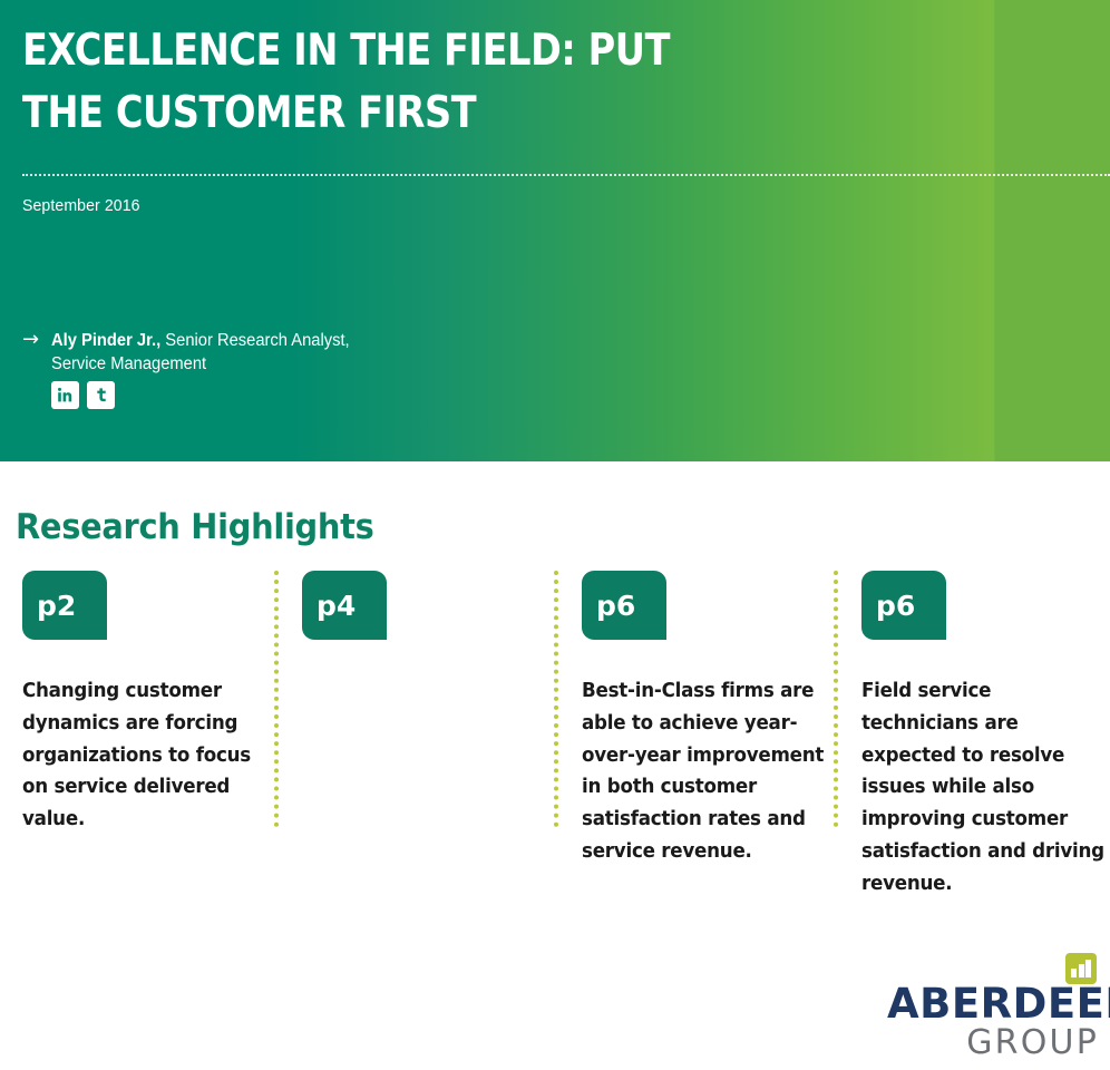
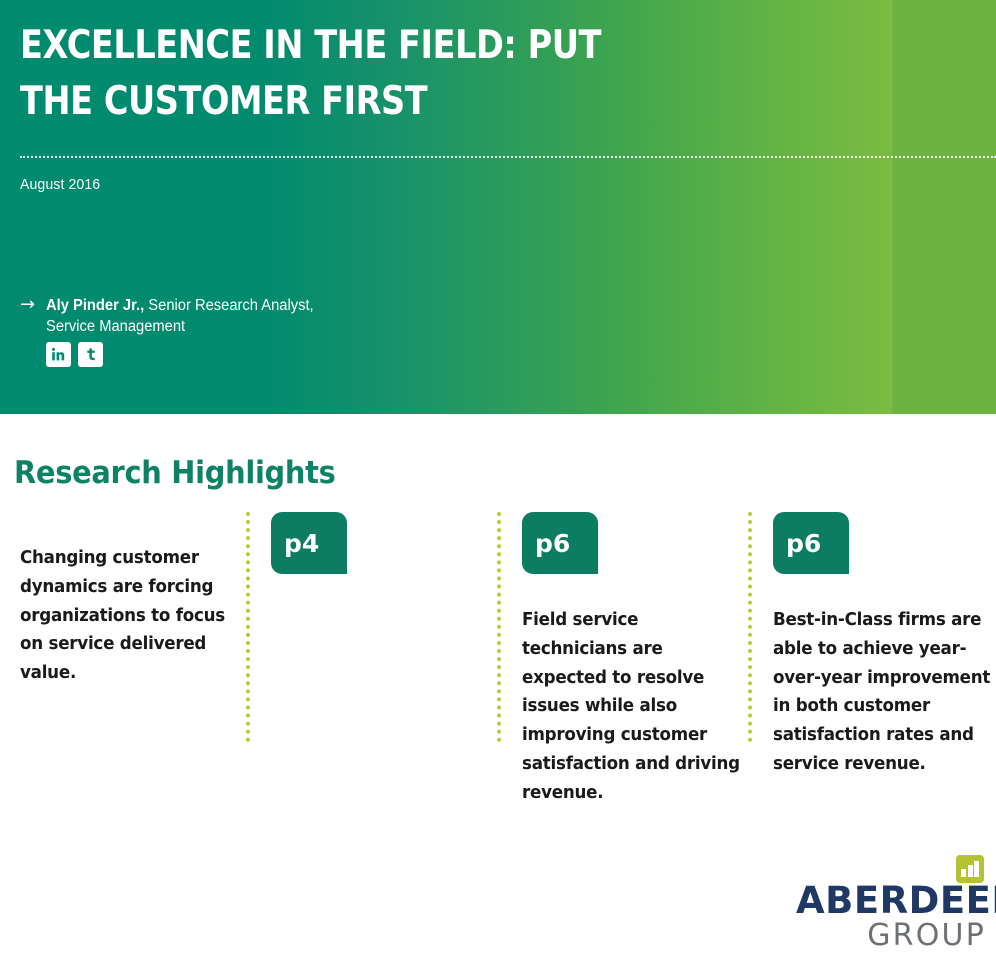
  EXCELLENCE IN THE FIELD: PUT
  THE CUSTOMER FIRST
- September 2016
+ August 2016
  →
  Aly Pinder Jr., Senior Research Analyst,
  Service Management
  Research Highlights
- p2
  Changing customer dynamics are forcing organizations to focus on service delivered value.
  p4
  p6
- Best-in-Class firms are able to achieve year-over-year improvement in both customer satisfaction rates and service revenue.
+ Field service technicians are expected to resolve issues while also improving customer satisfaction and driving revenue.
  p6
- Field service technicians are expected to resolve issues while also improving customer satisfaction and driving revenue.
+ Best-in-Class firms are able to achieve year-over-year improvement in both customer satisfaction rates and service revenue.
  ABERDEE
  GROUP
